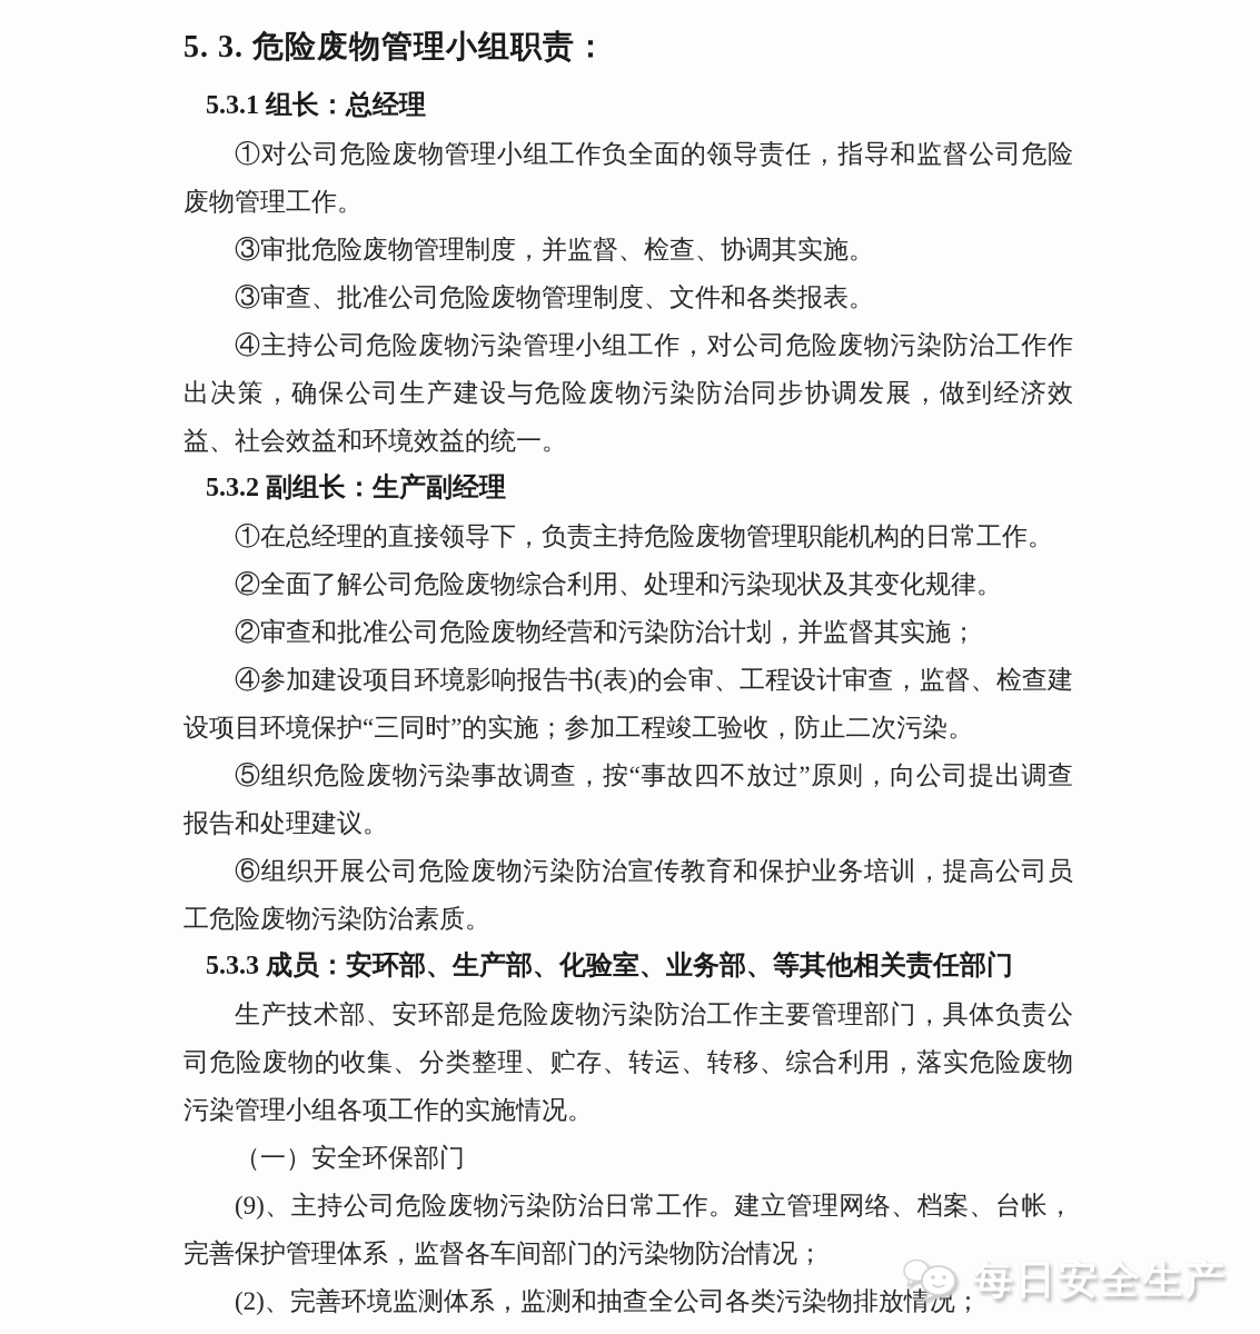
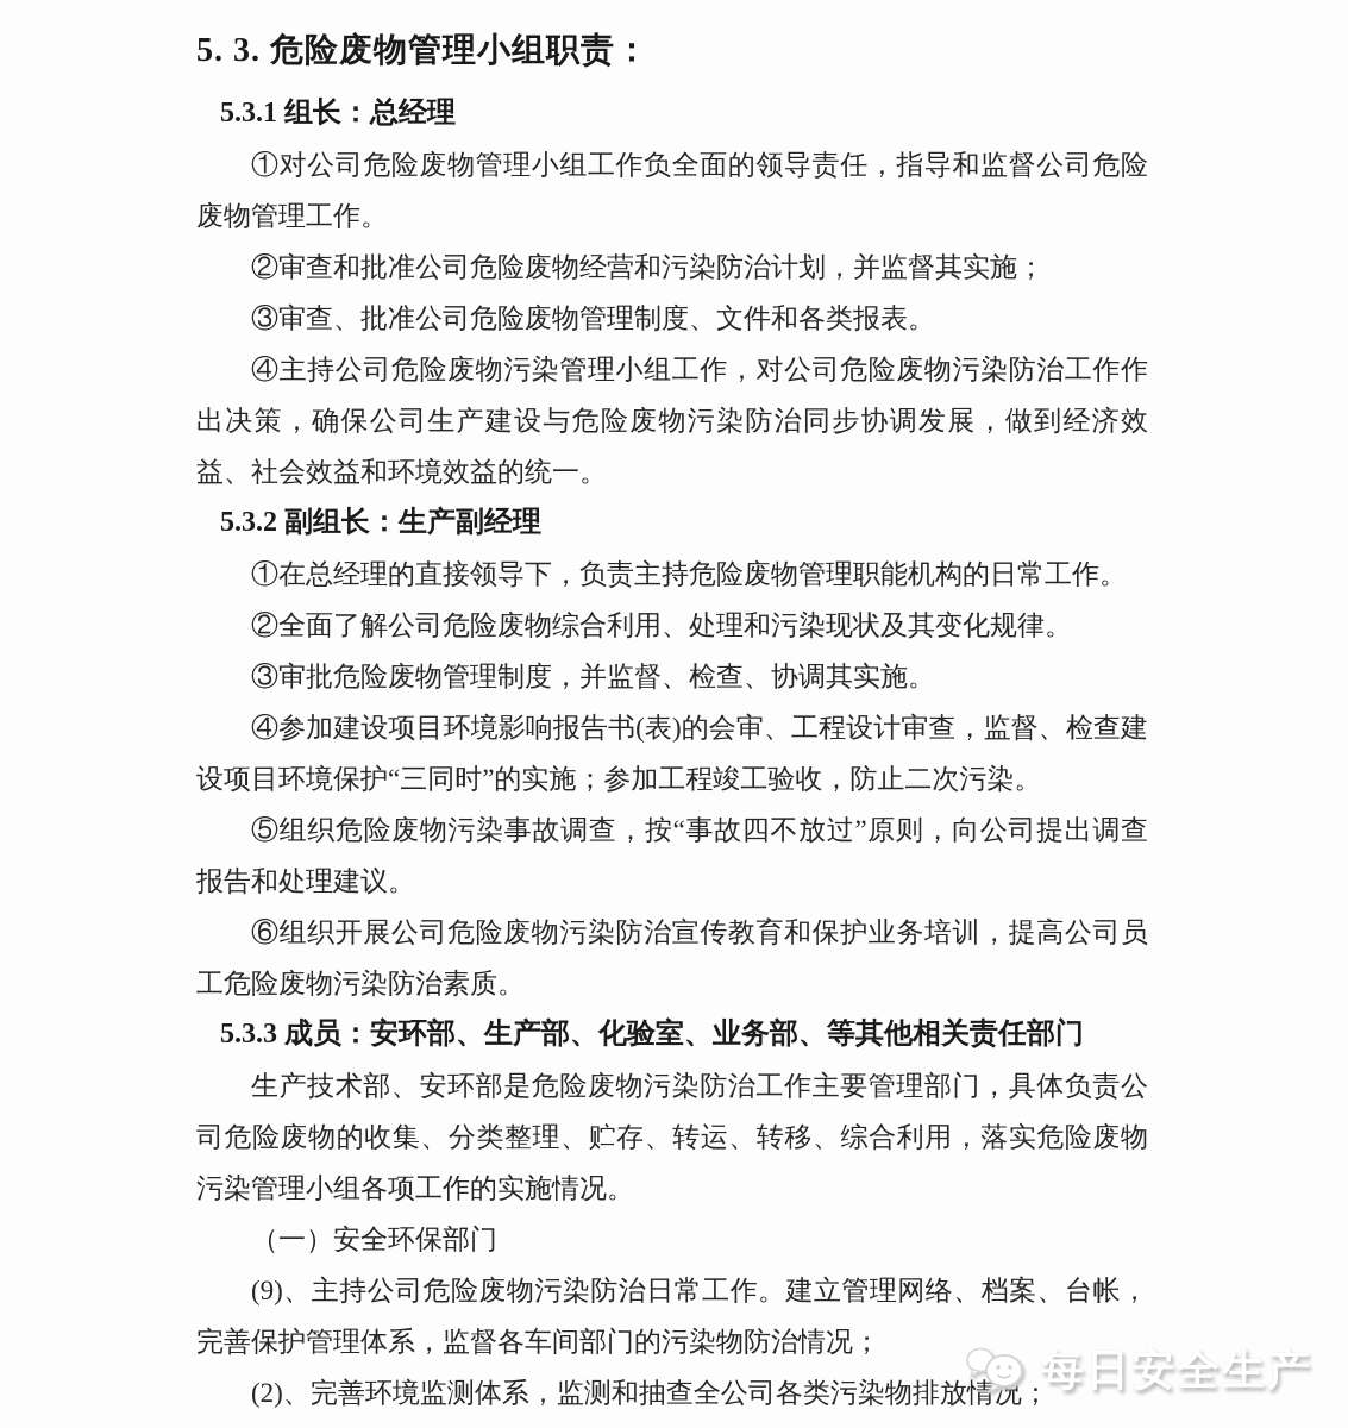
  5. 3. 危险废物管理小组职责：
  5.3.1 组长：总经理
  ①对公司危险废物管理小组工作负全面的领导责任，指导和监督公司危险废物管理工作。
- ③审批危险废物管理制度，并监督、检查、协调其实施。
+ ②审查和批准公司危险废物经营和污染防治计划，并监督其实施；
  ③审查、批准公司危险废物管理制度、文件和各类报表。
  ④主持公司危险废物污染管理小组工作，对公司危险废物污染防治工作作出决策，确保公司生产建设与危险废物污染防治同步协调发展，做到经济效益、社会效益和环境效益的统一。
  5.3.2 副组长：生产副经理
  ①在总经理的直接领导下，负责主持危险废物管理职能机构的日常工作。
  ②全面了解公司危险废物综合利用、处理和污染现状及其变化规律。
- ②审查和批准公司危险废物经营和污染防治计划，并监督其实施；
+ ③审批危险废物管理制度，并监督、检查、协调其实施。
  ④参加建设项目环境影响报告书(表)的会审、工程设计审查，监督、检查建设项目环境保护“三同时”的实施；参加工程竣工验收，防止二次污染。
  ⑤组织危险废物污染事故调查，按“事故四不放过”原则，向公司提出调查报告和处理建议。
  ⑥组织开展公司危险废物污染防治宣传教育和保护业务培训，提高公司员工危险废物污染防治素质。
  5.3.3 成员：安环部、生产部、化验室、业务部、等其他相关责任部门
  生产技术部、安环部是危险废物污染防治工作主要管理部门，具体负责公司危险废物的收集、分类整理、贮存、转运、转移、综合利用，落实危险废物污染管理小组各项工作的实施情况。
  （一）安全环保部门
  (9)、主持公司危险废物污染防治日常工作。建立管理网络、档案、台帐，完善保护管理体系，监督各车间部门的污染物防治情况；
  (2)、完善环境监测体系，监测和抽查全公司各类污染物排放情况；
  每日安全生产
